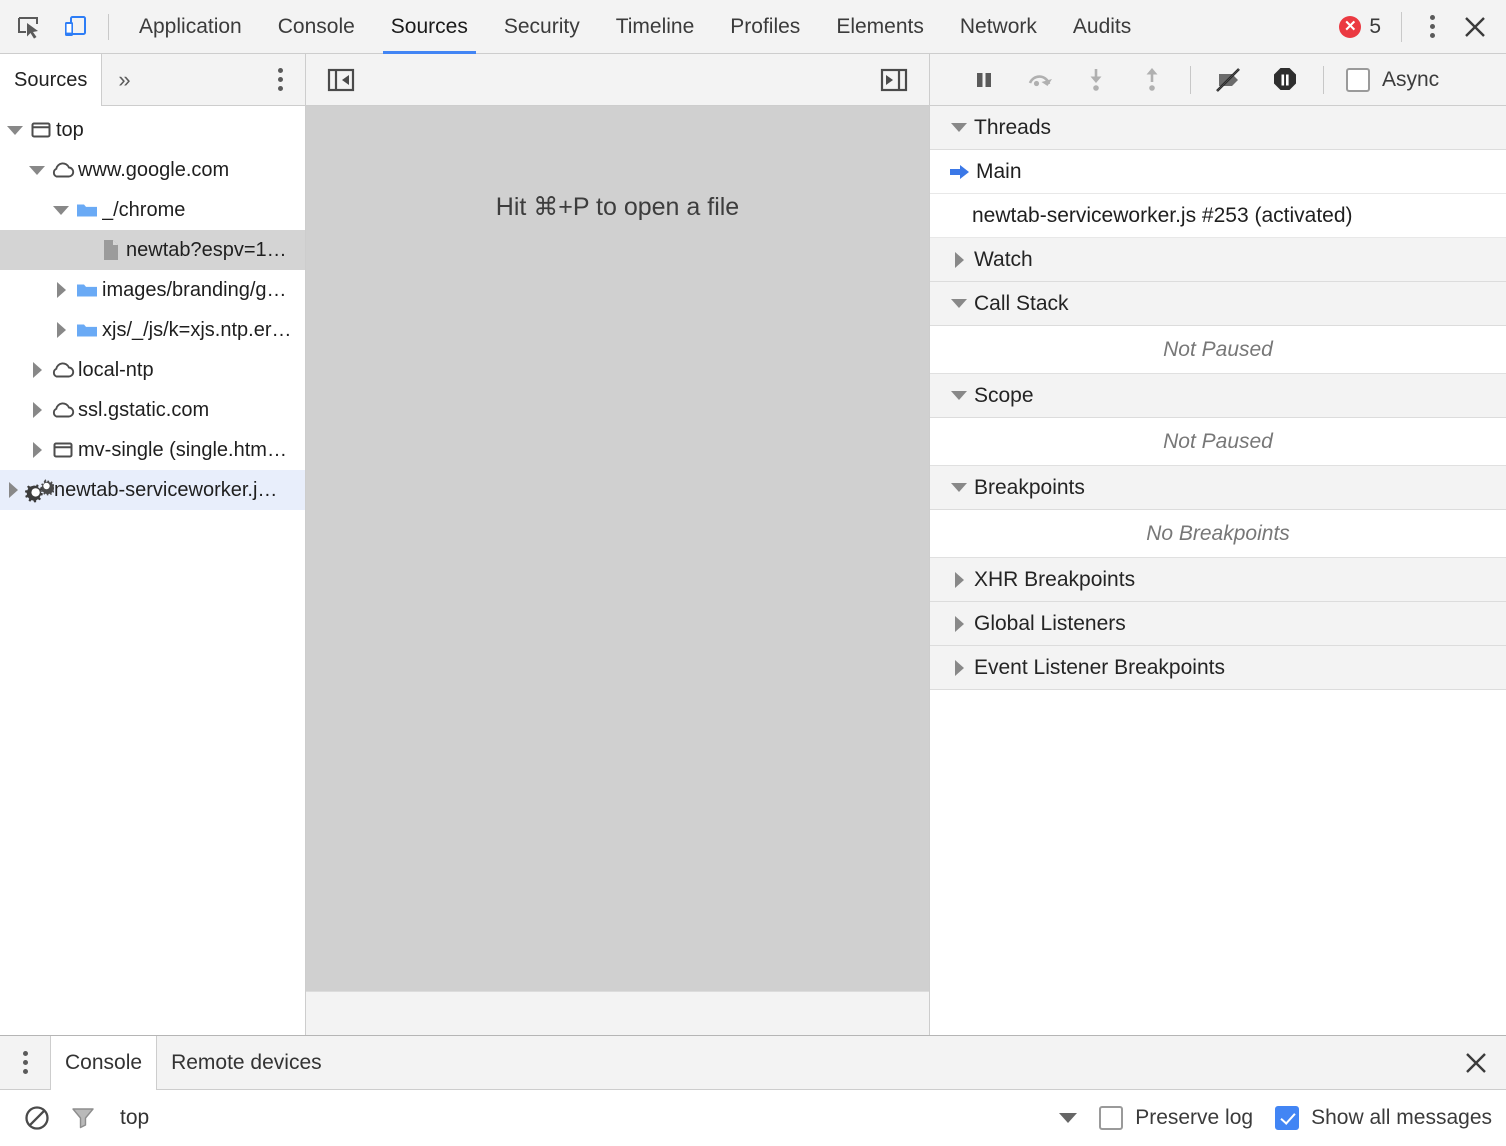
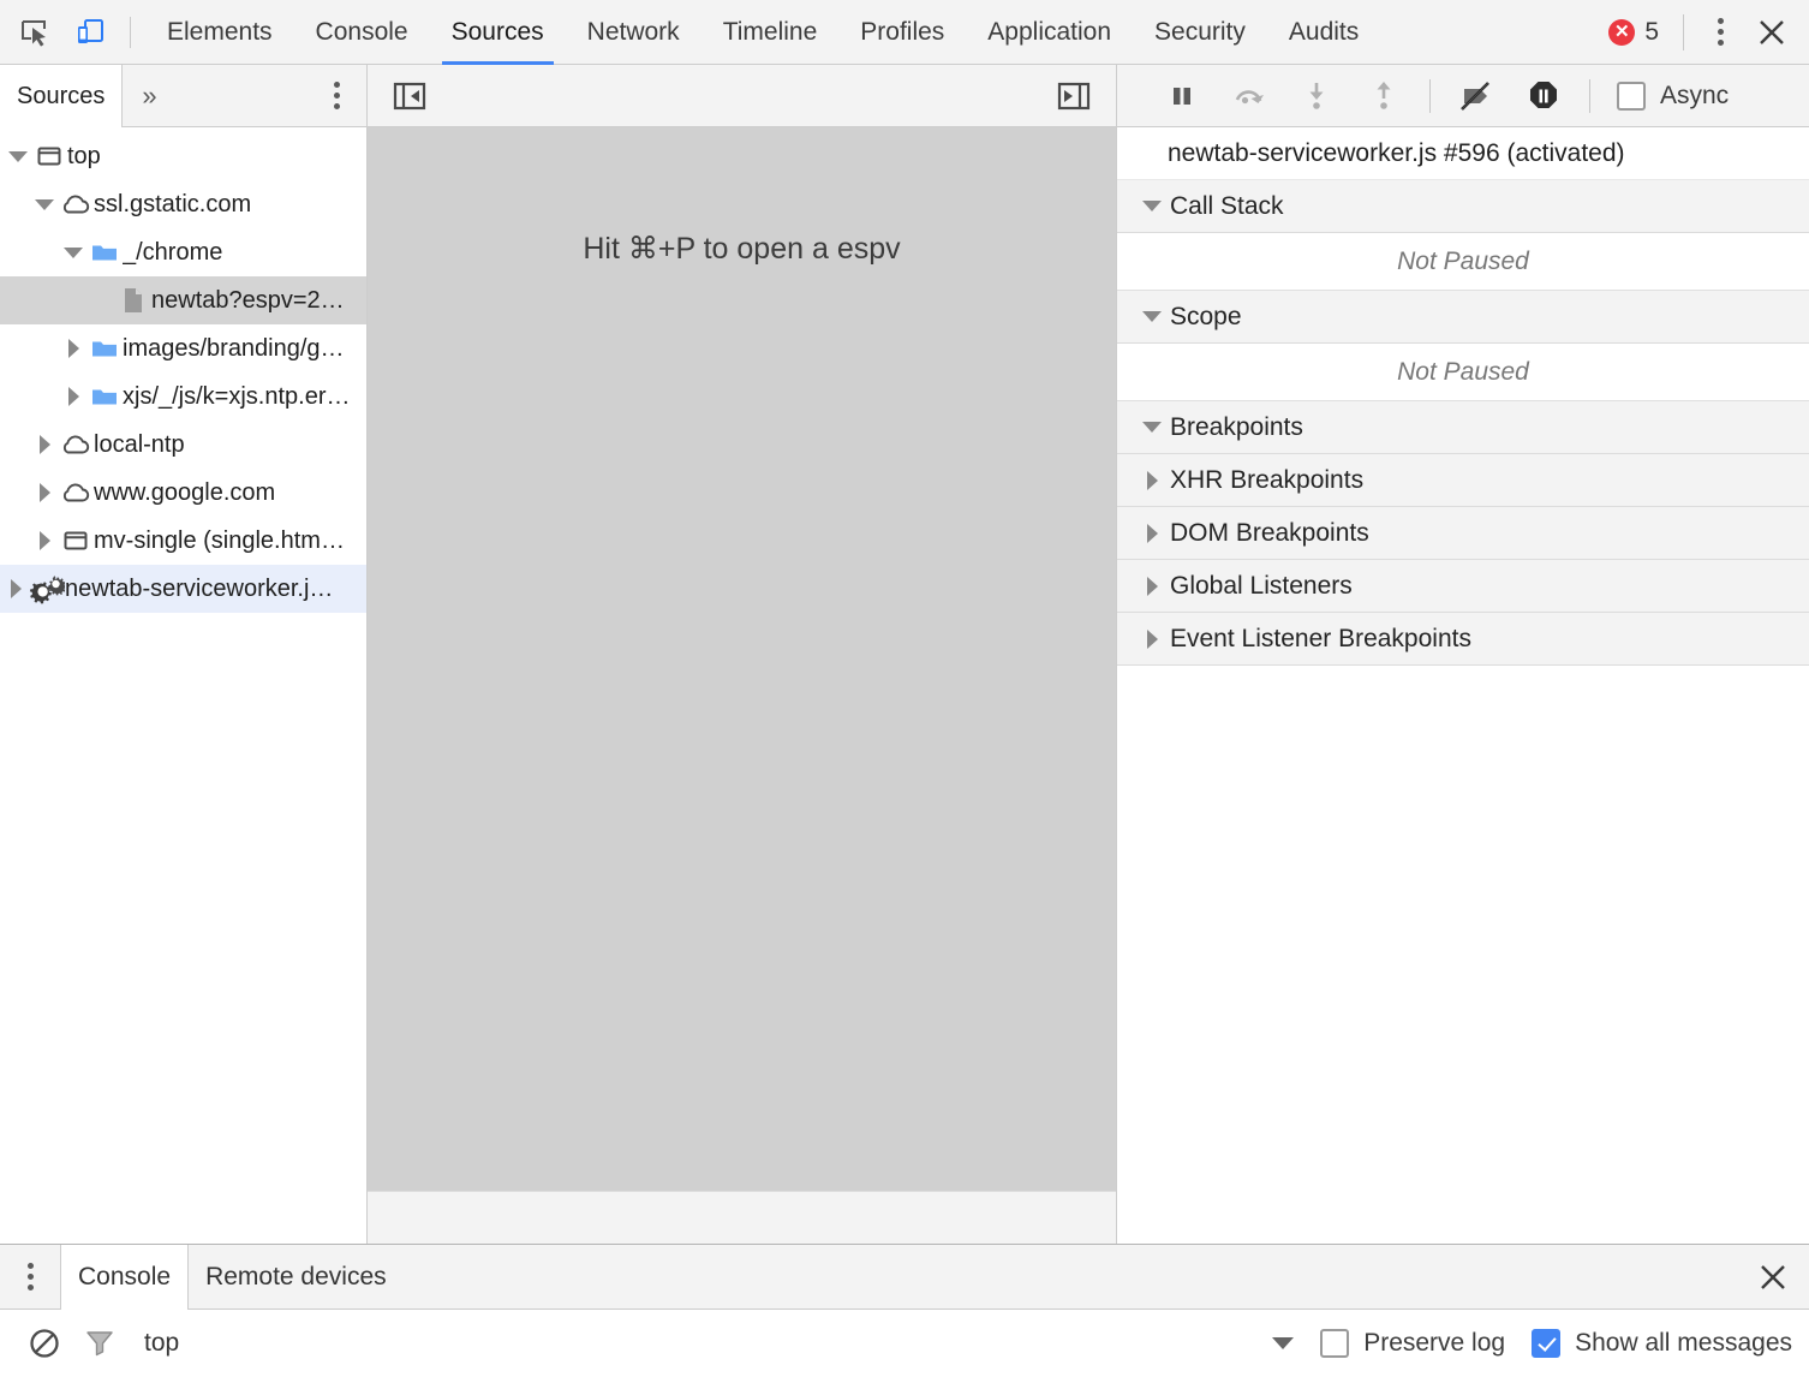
- Application
+ Elements
  Console
  Sources
- Security
+ Network
  Timeline
  Profiles
- Elements
+ Application
- Network
+ Security
  Audits
  ✕
  5
  Sources
  »
  top
- www.google.com
+ ssl.gstatic.com
  _/chrome
- newtab?espv=1…
+ newtab?espv=2…
  images/branding/g…
  xjs/_/js/k=xjs.ntp.er…
  local-ntp
- ssl.gstatic.com
+ www.google.com
  mv-single (single.htm…
  newtab-serviceworker.j…
- Hit ⌘+P to open a file
+ Hit ⌘+P to open a espv
  Async
- Threads
- Main
- newtab-serviceworker.js #253 (activated)
+ newtab-serviceworker.js #596 (activated)
- Watch
  Call Stack
  Not Paused
  Scope
  Not Paused
  Breakpoints
- No Breakpoints
  XHR Breakpoints
+ DOM Breakpoints
  Global Listeners
  Event Listener Breakpoints
  Console
  Remote devices
  top
  Preserve log
  Show all messages
